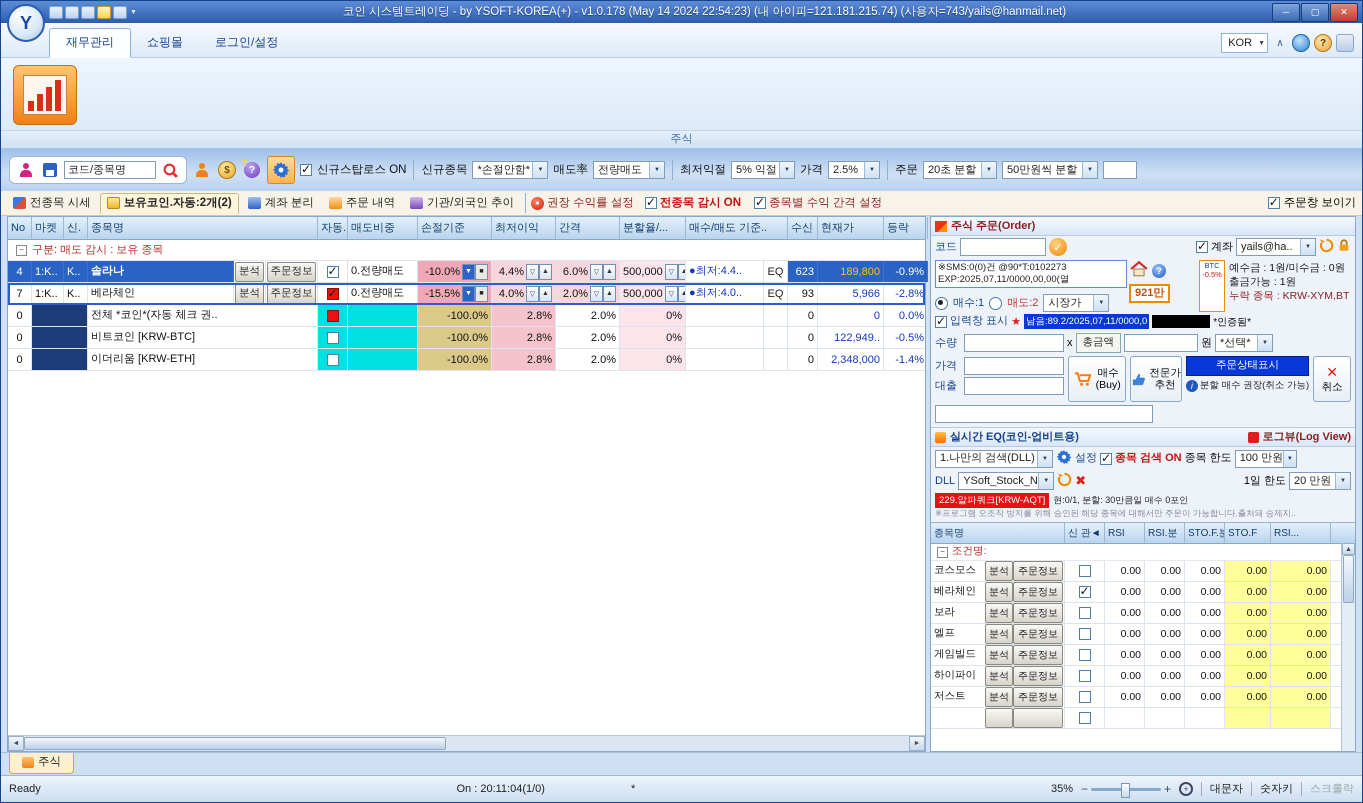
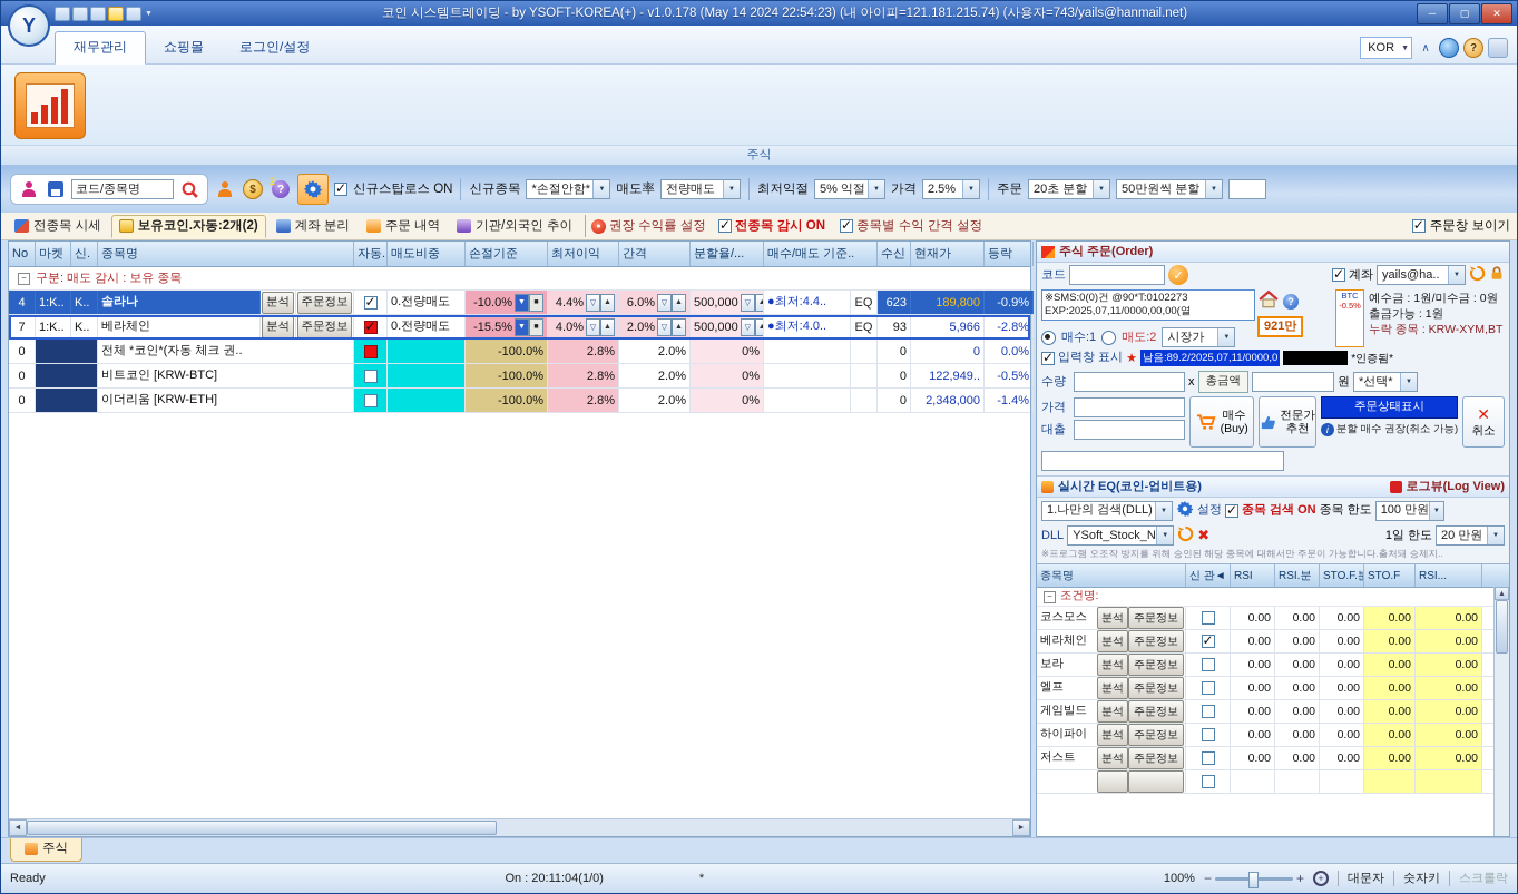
  Y
  코인 시스템트레이딩 - by YSOFT-KOREA(+) - v1.0.178 (May 14 2024 22:54:23) (내 아이피=121.181.215.74) (사용자=743/yails@hanmail.net)
  ─
  ▢
  ✕
  재무관리
  쇼핑몰
  로그인/설정
  KOR
  ∧
  ?
  주식
  코드/종목명
  $
  ?
  2
  신규스탑로스 ON
  신규종목
  *손절안함*
  매도率
  전량매도
  최저익절
  5% 익절
  가격
  2.5%
  주문
  20초 분할
  50만원씩 분할
  전종목 시세
  보유코인.자동:2개(2)
  계좌 분리
  주문 내역
  기관/외국인 추이
  권장 수익률 설정
  전종목 감시 ON
  종목별 수익 간격 설정
  주문창 보이기
  No
  마켓
  신.
  종목명
  자동..
  매도비중
  손절기준
  최저이익
  간격
  분할율/...
  매수/매도 기준..
  수신
  현재가
  등락
  구분: 매도 감시 : 보유 종목
  4
  1:K..
  K..
  솔라나
  분석
  주문정보
  0.전량매도
  -10.0%
  4.4%
  6.0%
  500,000
  ●최저:4.4..
  EQ
  623
  189,800
  -0.9%
  7
  1:K..
  K..
  베라체인
  분석
  주문정보
  0.전량매도
  -15.5%
  4.0%
  2.0%
  500,000
  ●최저:4.0..
  EQ
  93
  5,966
  -2.8%
  0
  전체 *코인*(자동 체크 권..
  -100.0%
  2.8%
  2.0%
  0%
  0
  0
  0.0%
  0
  비트코인 [KRW-BTC]
  -100.0%
  2.8%
  2.0%
  0%
  0
  122,949..
  -0.5%
  0
  이더리움 [KRW-ETH]
  -100.0%
  2.8%
  2.0%
  0%
  0
  2,348,000
  -1.4%
  주식 주문(Order)
  코드
  ✓
  계좌
  yails@ha..
  ※SMS:0(0)건 @90*T:0102273
  EXP:2025,07,11/0000,00,00(열
  매수:1
  매도:2
  시장가
  ?
  921만
  BTC
  -0.5%
  예수금 : 1원/미수금 : 0원
  출금가능 : 1원
  누락 종목 : KRW-XYM,BT
  입력창 표시
  ★
  남음:89.2/2025,07,11/0000,0
  *인증됨*
  수량
  x
  총금액
  원
  *선택*
  가격
  대출
  매수
  (Buy)
  전문가
  추천
  주문상태표시
  i
  분할 매수 권장(취소 가능)
  ✕
  취소
  실시간 EQ(코인-업비트용)
  로그뷰(Log View)
  1.나만의 검색(DLL)
  설정
  종목 검색 ON
  종목 한도
  100 만원
  DLL
  YSoft_Stock_N
  ✖
  1일 한도
  20 만원
- 229.알파쿼크[KRW-AQT]
- 현:0/1, 분할: 30만큼일 매수 0포인
  ※프로그램 오조작 방지를 위해 승인된 해당 종목에 대해서만 주문이 가능합니다.출처돼 승제지..
  종목명
  신 관◄
  RSI
  RSI.분
  STO.F.분
  STO.F
  RSI...
  조건명:
  코스모스
  분석
  주문정보
  0.00
  0.00
  0.00
  0.00
  0.00
  베라체인
  분석
  주문정보
  0.00
  0.00
  0.00
  0.00
  0.00
  보라
  분석
  주문정보
  0.00
  0.00
  0.00
  0.00
  0.00
  엘프
  분석
  주문정보
  0.00
  0.00
  0.00
  0.00
  0.00
  게임빌드
  분석
  주문정보
  0.00
  0.00
  0.00
  0.00
  0.00
  하이파이
  분석
  주문정보
  0.00
  0.00
  0.00
  0.00
  0.00
  저스트
  분석
  주문정보
  0.00
  0.00
  0.00
  0.00
  0.00
  주식
  Ready
  On : 20:11:04(1/0)
  *
- 35%
+ 100%
  −
  +
  +
  대문자
  숫자키
  스크롤락
